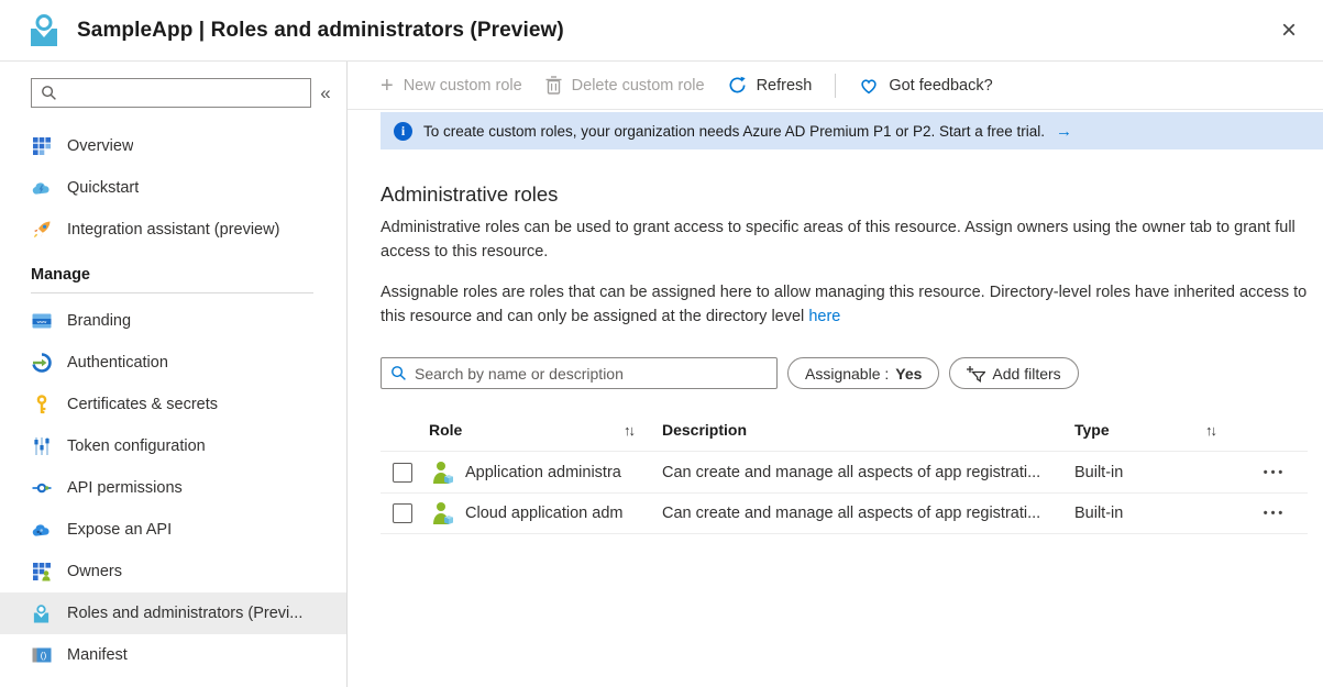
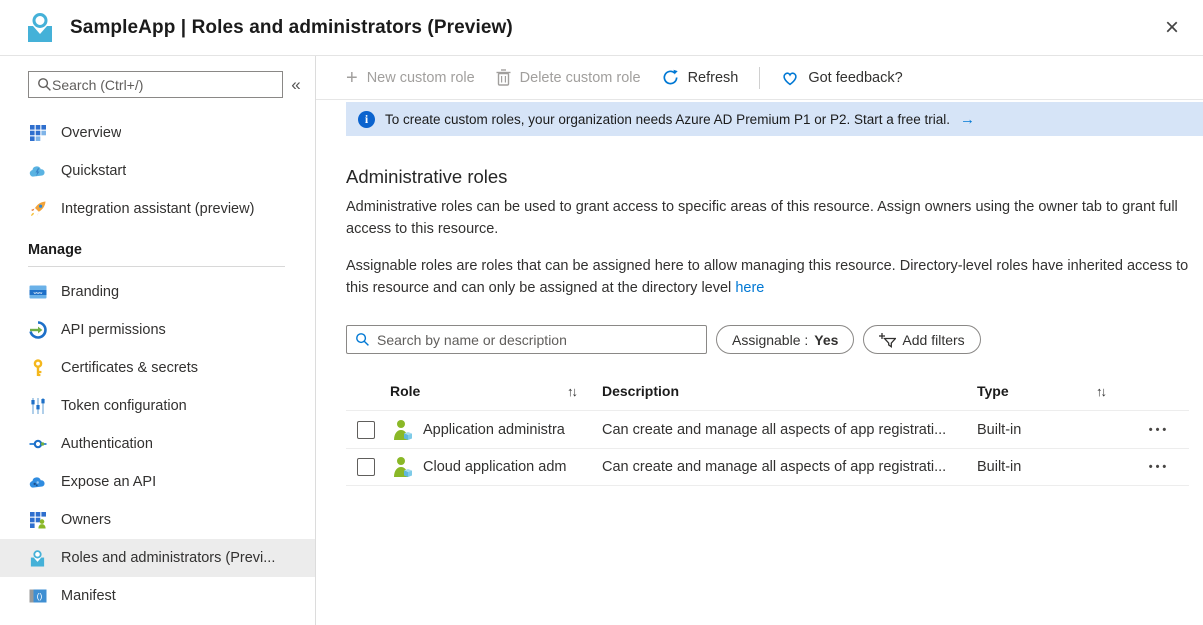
  SampleApp | Roles and administrators (Preview)
  ×
+ Search (Ctrl+/)
  «
  Overview
  Quickstart
  Integration assistant (preview)
  Manage
  Branding
- Authentication
+ API permissions
  Certificates & secrets
  Token configuration
- API permissions
+ Authentication
  Expose an API
  Owners
  Roles and administrators (Previ...
  ()
  Manifest
  +
  New custom role
  Delete custom role
  Refresh
  Got feedback?
  i
  To create custom roles, your organization needs Azure AD Premium P1 or P2. Start a free trial.
  →
  Administrative roles
  Administrative roles can be used to grant access to specific areas of this resource. Assign owners using the owner tab to grant full access to this resource.
  Assignable roles are roles that can be assigned here to allow managing this resource. Directory-level roles have inherited access to this resource and can only be assigned at the directory level here
  Search by name or description
  Assignable :
  Yes
  Add filters
  Role
  ↑↓
  Description
  Type
  ↑↓
  Application administra
  Can create and manage all aspects of app registrati...
  Built-in
  •••
  Cloud application adm
  Can create and manage all aspects of app registrati...
  Built-in
  •••
